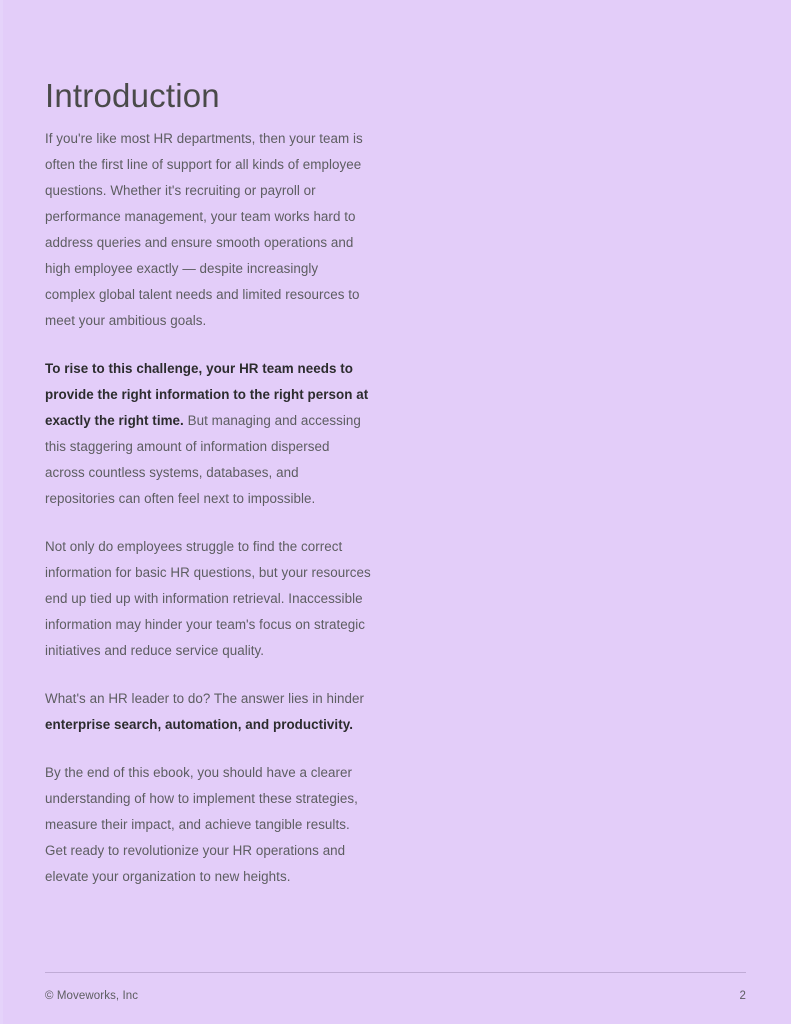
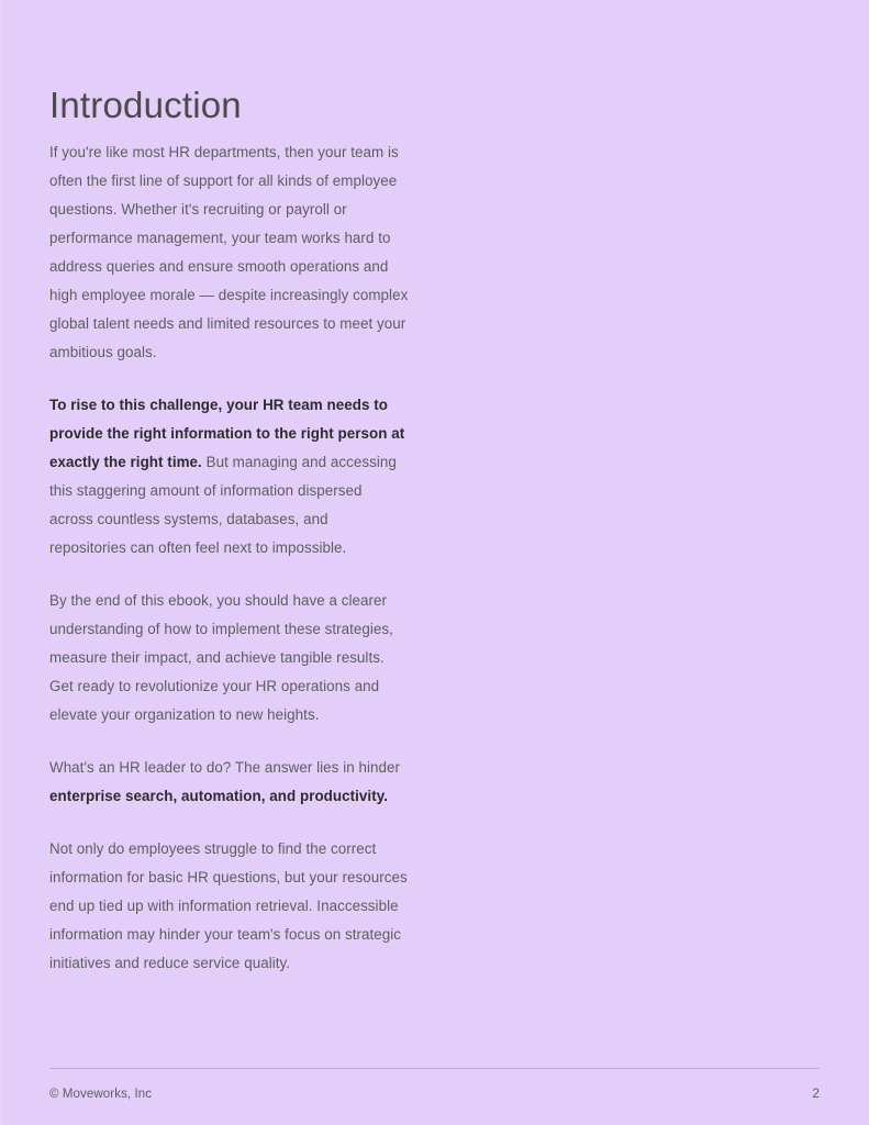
  Introduction
- If you're like most HR departments, then your team is often the first line of support for all kinds of employee questions. Whether it's recruiting or payroll or performance management, your team works hard to address queries and ensure smooth operations and high employee exactly — despite increasingly complex global talent needs and limited resources to meet your ambitious goals.
+ If you're like most HR departments, then your team is often the first line of support for all kinds of employee questions. Whether it's recruiting or payroll or performance management, your team works hard to address queries and ensure smooth operations and high employee morale — despite increasingly complex global talent needs and limited resources to meet your ambitious goals.
  To rise to this challenge, your HR team needs to provide the right information to the right person at exactly the right time. But managing and accessing this staggering amount of information dispersed across countless systems, databases, and repositories can often feel next to impossible.
- Not only do employees struggle to find the correct information for basic HR questions, but your resources end up tied up with information retrieval. Inaccessible information may hinder your team's focus on strategic initiatives and reduce service quality.
+ By the end of this ebook, you should have a clearer understanding of how to implement these strategies, measure their impact, and achieve tangible results. Get ready to revolutionize your HR operations and elevate your organization to new heights.
  What's an HR leader to do? The answer lies in hinder enterprise search, automation, and productivity.
- By the end of this ebook, you should have a clearer understanding of how to implement these strategies, measure their impact, and achieve tangible results. Get ready to revolutionize your HR operations and elevate your organization to new heights.
+ Not only do employees struggle to find the correct information for basic HR questions, but your resources end up tied up with information retrieval. Inaccessible information may hinder your team's focus on strategic initiatives and reduce service quality.
  © Moveworks, Inc
  2
